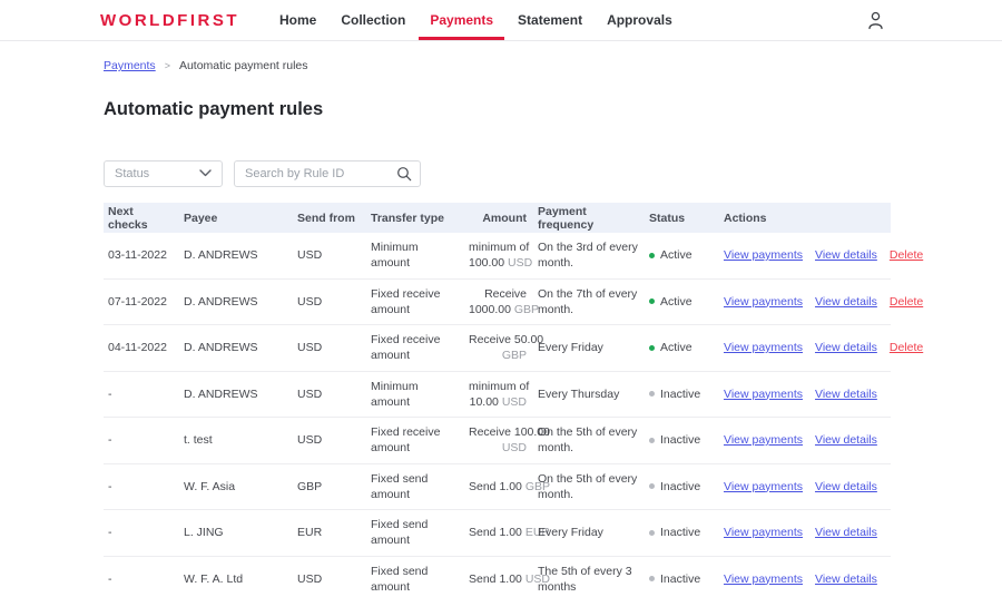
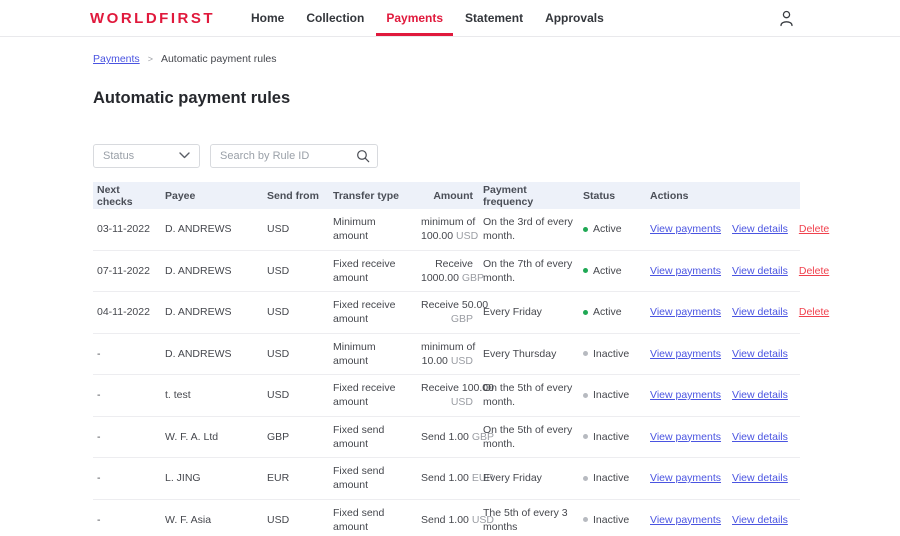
  WORLDFIRST
  Home
  Collection
  Payments
  Statement
  Approvals
  Payments
  >
  Automatic payment rules
  Automatic payment rules
  Status
  Search by Rule ID
  Next checks
  Payee
  Send from
  Transfer type
  Amount
  Payment frequency
  Status
  Actions
  03-11-2022
  D. ANDREWS
  USD
  Minimum amount
  minimum of
  100.00 USD
  On the 3rd of every month.
  Active
  View payments
  View details
  Delete
  07-11-2022
  D. ANDREWS
  USD
  Fixed receive amount
  Receive
  1000.00 GBP
  On the 7th of every month.
  Active
  View payments
  View details
  Delete
  04-11-2022
  D. ANDREWS
  USD
  Fixed receive amount
  Receive 50.00
  GBP
  Every Friday
  Active
  View payments
  View details
  Delete
  -
  D. ANDREWS
  USD
  Minimum amount
  minimum of
  10.00 USD
  Every Thursday
  Inactive
  View payments
  View details
  -
  t. test
  USD
  Fixed receive amount
  Receive 100.00
  USD
  On the 5th of every month.
  Inactive
  View payments
  View details
  -
- W. F. Asia
+ W. F. A. Ltd
  GBP
  Fixed send amount
  Send 1.00 GBP
  On the 5th of every month.
  Inactive
  View payments
  View details
  -
  L. JING
  EUR
  Fixed send amount
  Send 1.00 EUR
  Every Friday
  Inactive
  View payments
  View details
  -
- W. F. A. Ltd
+ W. F. Asia
  USD
  Fixed send amount
  Send 1.00 USD
  The 5th of every 3 months
  Inactive
  View payments
  View details
